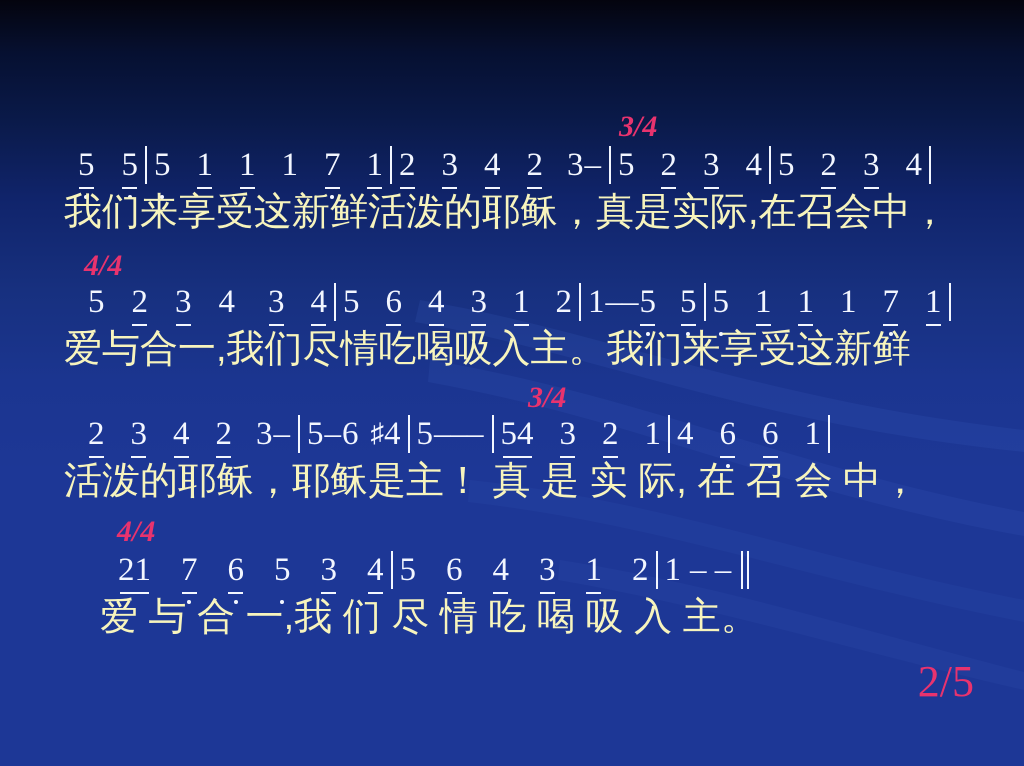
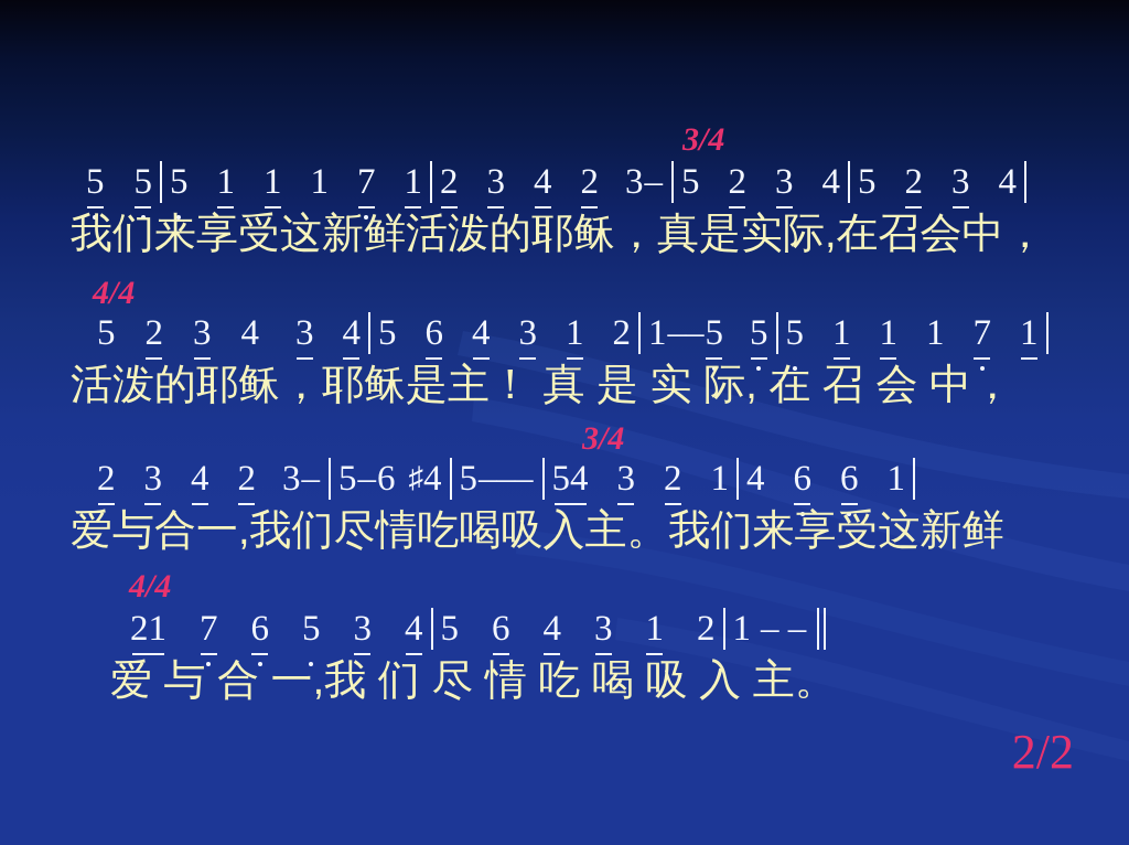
  3/4
  5 5 5 1 1 1 7 1 2 3 4 2 3– 5 2 3 4 5 2 3 4
  我们来享受这新鲜活泼的耶稣，真是实际,在召会中，
  4/4
  5 2 3 4 3 4 5 6 4 3 1 2 1––5 5 5 1 1 1 7 1
- 爱与合一,我们尽情吃喝吸入主。我们来享受这新鲜
+ 活泼的耶稣，耶稣是主！ 真 是 实 际, 在 召 会 中，
  3/4
  2 3 4 2 3– 5–6 ♯4 5––– 54 3 2 1 4 6 6 1
- 活泼的耶稣，耶稣是主！ 真 是 实 际, 在 召 会 中，
+ 爱与合一,我们尽情吃喝吸入主。我们来享受这新鲜
  4/4
  21 7 6 5 3 4 5 6 4 3 1 2 1 – –
  爱 与 合 一,我 们 尽 情 吃 喝 吸 入 主。
- 2/5
+ 2/2
